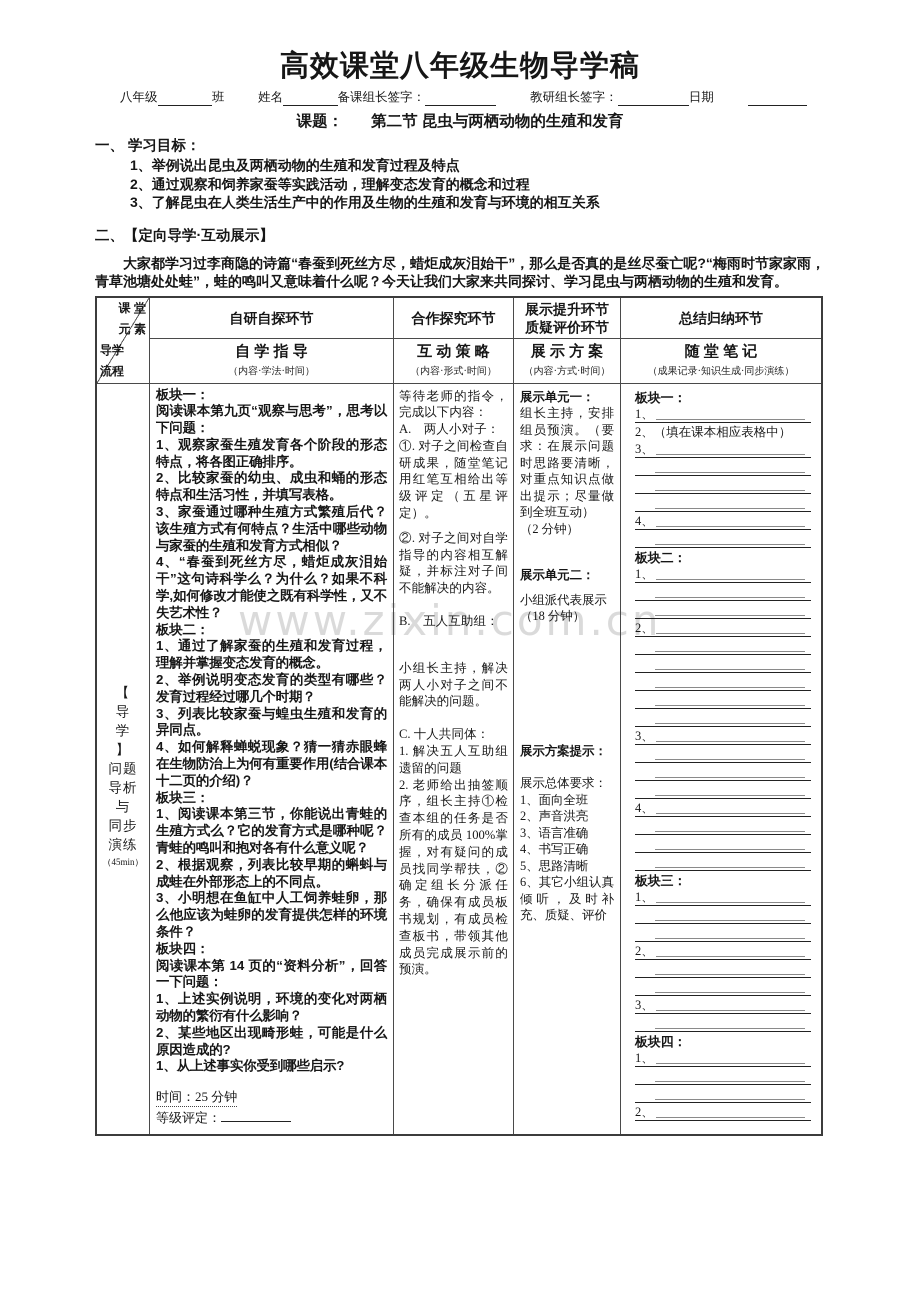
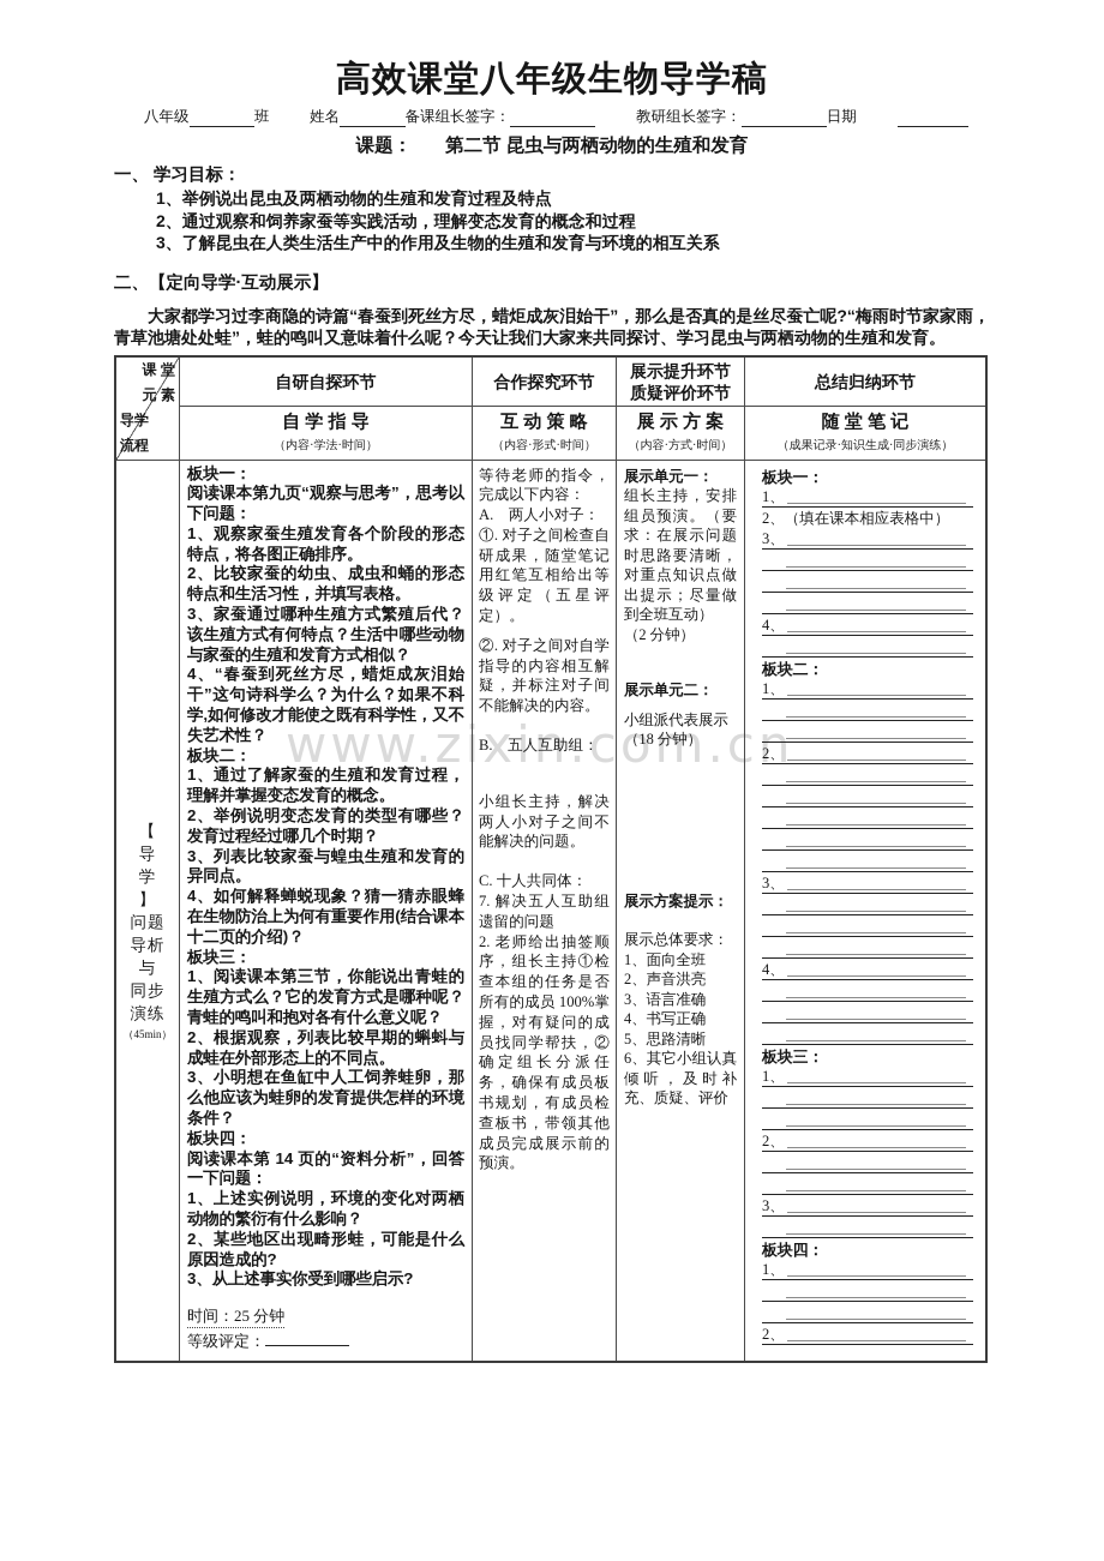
  www.zixin.com.cn
  高效课堂八年级生物导学稿
  八年级
  班
  姓名
  备课组长签字：
  教研组长签字：
  日期
  课题： 第二节 昆虫与两栖动物的生殖和发育
  一、 学习目标：
  1、举例说出昆虫及两栖动物的生殖和发育过程及特点
  2、通过观察和饲养家蚕等实践活动，理解变态发育的概念和过程
  3、了解昆虫在人类生活生产中的作用及生物的生殖和发育与环境的相互关系
  二、【定向导学·互动展示】
  大家都学习过李商隐的诗篇“春蚕到死丝方尽，蜡炬成灰泪始干”，那么是否真的是丝尽蚕亡呢?“梅雨时节家家雨，青草池塘处处蛙”，蛙的鸣叫又意味着什么呢？今天让我们大家来共同探讨、学习昆虫与两栖动物的生殖和发育。
  课 堂
  元 素
  导学
  流程
  自研自探环节
  合作探究环节
  展示提升环节
  质疑评价环节
  总结归纳环节
  自 学 指 导
  （内容·学法·时间）
  互 动 策 略
  （内容·形式·时间）
  展 示 方 案
  （内容·方式·时间）
  随 堂 笔 记
  （成果记录·知识生成·同步演练）
  【
  导
  学
  】
  问题
  导析
  与
  同步
  演练
  （45min）
  板块一：
  阅读课本第九页“观察与思考”，思考以下问题：
  1、观察家蚕生殖发育各个阶段的形态特点，将各图正确排序。
  2、比较家蚕的幼虫、成虫和蛹的形态特点和生活习性，并填写表格。
  3、家蚕通过哪种生殖方式繁殖后代？该生殖方式有何特点？生活中哪些动物与家蚕的生殖和发育方式相似？
  4、“春蚕到死丝方尽，蜡炬成灰泪始干”这句诗科学么？为什么？如果不科学,如何修改才能使之既有科学性，又不失艺术性？
  板块二：
  1、通过了解家蚕的生殖和发育过程，理解并掌握变态发育的概念。
  2、举例说明变态发育的类型有哪些？发育过程经过哪几个时期？
  3、列表比较家蚕与蝗虫生殖和发育的异同点。
  4、如何解释蝉蜕现象？猜一猜赤眼蜂在生物防治上为何有重要作用(结合课本十二页的介绍)？
  板块三：
  1、阅读课本第三节，你能说出青蛙的生殖方式么？它的发育方式是哪种呢？青蛙的鸣叫和抱对各有什么意义呢？
  2、根据观察，列表比较早期的蝌蚪与成蛙在外部形态上的不同点。
  3、小明想在鱼缸中人工饲养蛙卵，那么他应该为蛙卵的发育提供怎样的环境条件？
  板块四：
  阅读课本第 14 页的“资料分析”，回答一下问题：
  1、上述实例说明，环境的变化对两栖动物的繁衍有什么影响？
  2、某些地区出现畸形蛙，可能是什么原因造成的?
- 1、从上述事实你受到哪些启示?
+ 3、从上述事实你受到哪些启示?
  时间：25 分钟
  等级评定：
  等待老师的指令，完成以下内容：
  A. 两人小对子：
  ①. 对子之间检查自研成果，随堂笔记用红笔互相给出等级评定（五星评定）。
  ②. 对子之间对自学指导的内容相互解疑，并标注对子间不能解决的内容。
  B. 五人互助组：
  小组长主持，解决两人小对子之间不能解决的问题。
  C. 十人共同体：
- 1. 解决五人互助组遗留的问题
+ 7. 解决五人互助组遗留的问题
  2. 老师给出抽签顺序，组长主持①检查本组的任务是否所有的成员 100%掌握，对有疑问的成员找同学帮扶，②确定组长分派任务，确保有成员板书规划，有成员检查板书，带领其他成员完成展示前的预演。
  展示单元一：
  组长主持，安排组员预演。（要求：在展示问题时思路要清晰，对重点知识点做出提示；尽量做到全班互动）
  （2 分钟）
  展示单元二：
  小组派代表展示
  （18 分钟）
  展示方案提示：
  展示总体要求：
  1、面向全班
  2、声音洪亮
  3、语言准确
  4、书写正确
  5、思路清晰
  6、其它小组认真倾听，及时补充、质疑、评价
  板块一：
  1、
  2、
  （填在课本相应表格中）
  3、
  4、
  板块二：
  1、
  2、
  3、
  4、
  板块三：
  1、
  2、
  3、
  板块四：
  1、
  2、
